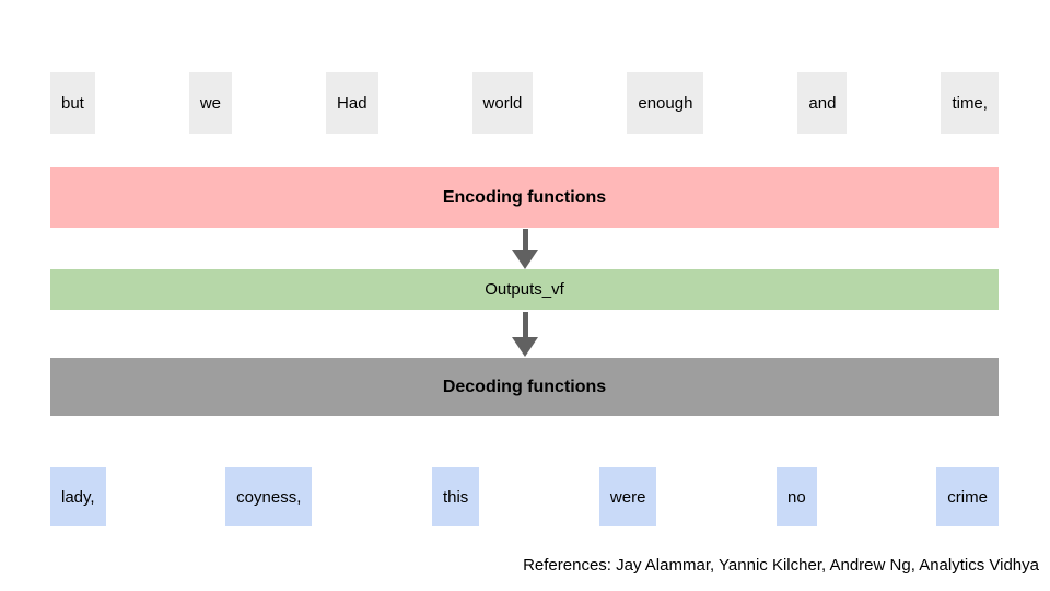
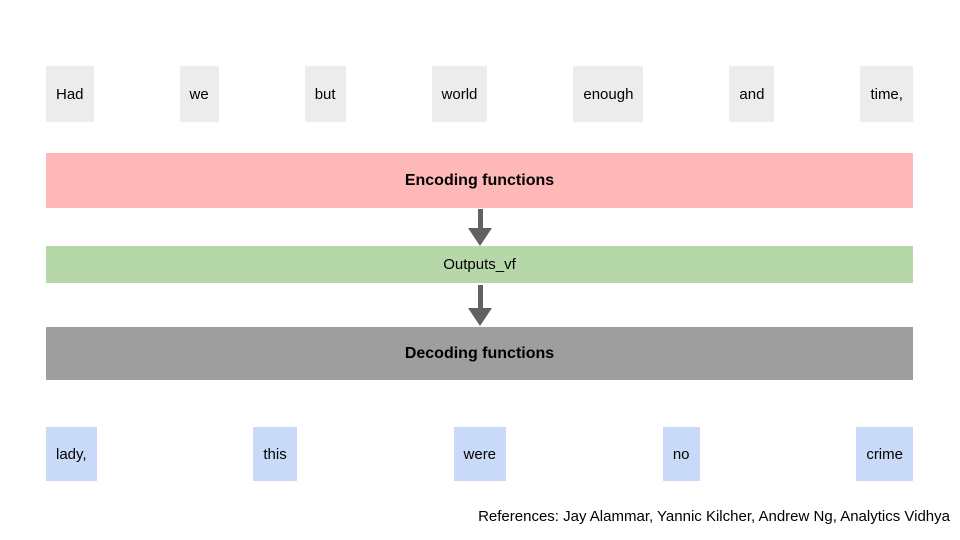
- but
+ Had
  we
- Had
+ but
  world
  enough
  and
  time,
  Encoding functions
  Outputs_vf
  Decoding functions
  lady,
- coyness,
  this
  were
  no
  crime
  References: Jay Alammar, Yannic Kilcher, Andrew Ng, Analytics Vidhya
